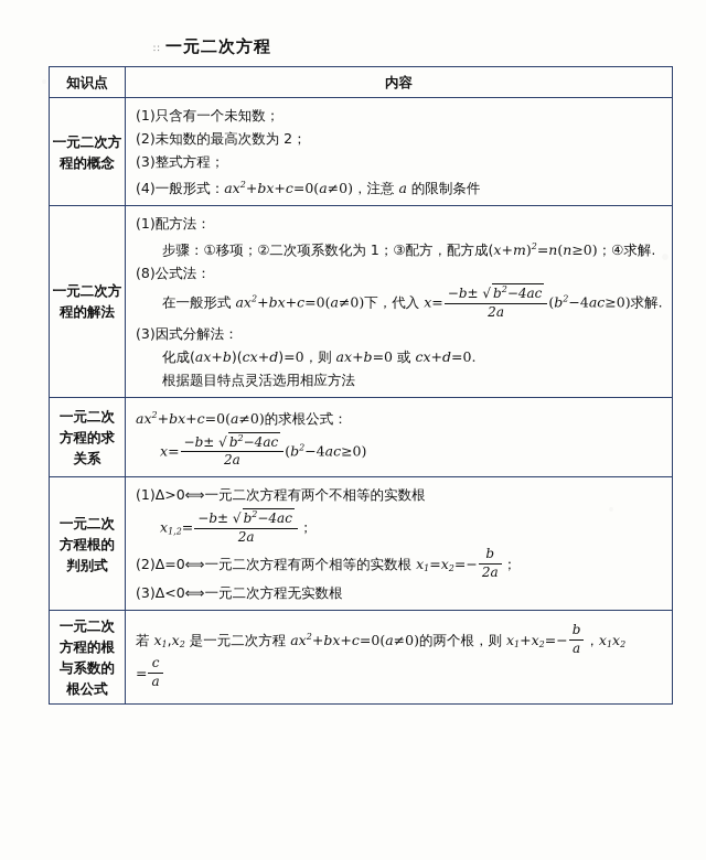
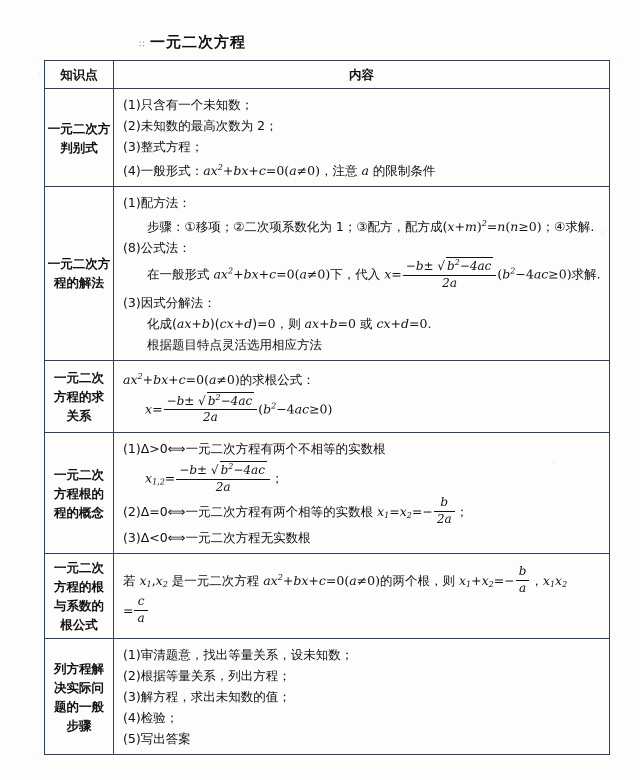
  ∷
  一元二次方程
  知识点	内容
- 一元二次方 程的概念	(1)只含有一个未知数； (2)未知数的最高次数为 2； (3)整式方程； (4)一般形式：ax2+bx+c=0(a≠0)，注意 a 的限制条件
+ 一元二次方 判别式	(1)只含有一个未知数； (2)未知数的最高次数为 2； (3)整式方程； (4)一般形式：ax2+bx+c=0(a≠0)，注意 a 的限制条件
  一元二次方 程的解法	(1)配方法： 步骤：①移项；②二次项系数化为 1；③配方，配方成(x+m)2=n(n≥0)；④求解. (8)公式法： 在一般形式 ax2+bx+c=0(a≠0)下，代入 x=−b± √ b2−4ac2a(b2−4ac≥0)求解. (3)因式分解法： 化成(ax+b)(cx+d)=0，则 ax+b=0 或 cx+d=0. 根据题目特点灵活选用相应方法
  一元二次 方程的求 关系	ax2+bx+c=0(a≠0)的求根公式： x=−b± √ b2−4ac2a(b2−4ac≥0)
- 一元二次 方程根的 判别式	(1)Δ>0⟺一元二次方程有两个不相等的实数根 x1,2=−b± √ b2−4ac2a； (2)Δ=0⟺一元二次方程有两个相等的实数根 x1=x2=−b2a； (3)Δ<0⟺一元二次方程无实数根
+ 一元二次 方程根的 程的概念	(1)Δ>0⟺一元二次方程有两个不相等的实数根 x1,2=−b± √ b2−4ac2a； (2)Δ=0⟺一元二次方程有两个相等的实数根 x1=x2=−b2a； (3)Δ<0⟺一元二次方程无实数根
  一元二次 方程的根 与系数的 根公式	若 x1,x2 是一元二次方程 ax2+bx+c=0(a≠0)的两个根，则 x1+x2=−ba，x1x2 =ca
+ 列方程解 决实际问 题的一般 步骤	(1)审清题意，找出等量关系，设未知数； (2)根据等量关系，列出方程； (3)解方程，求出未知数的值； (4)检验； (5)写出答案
